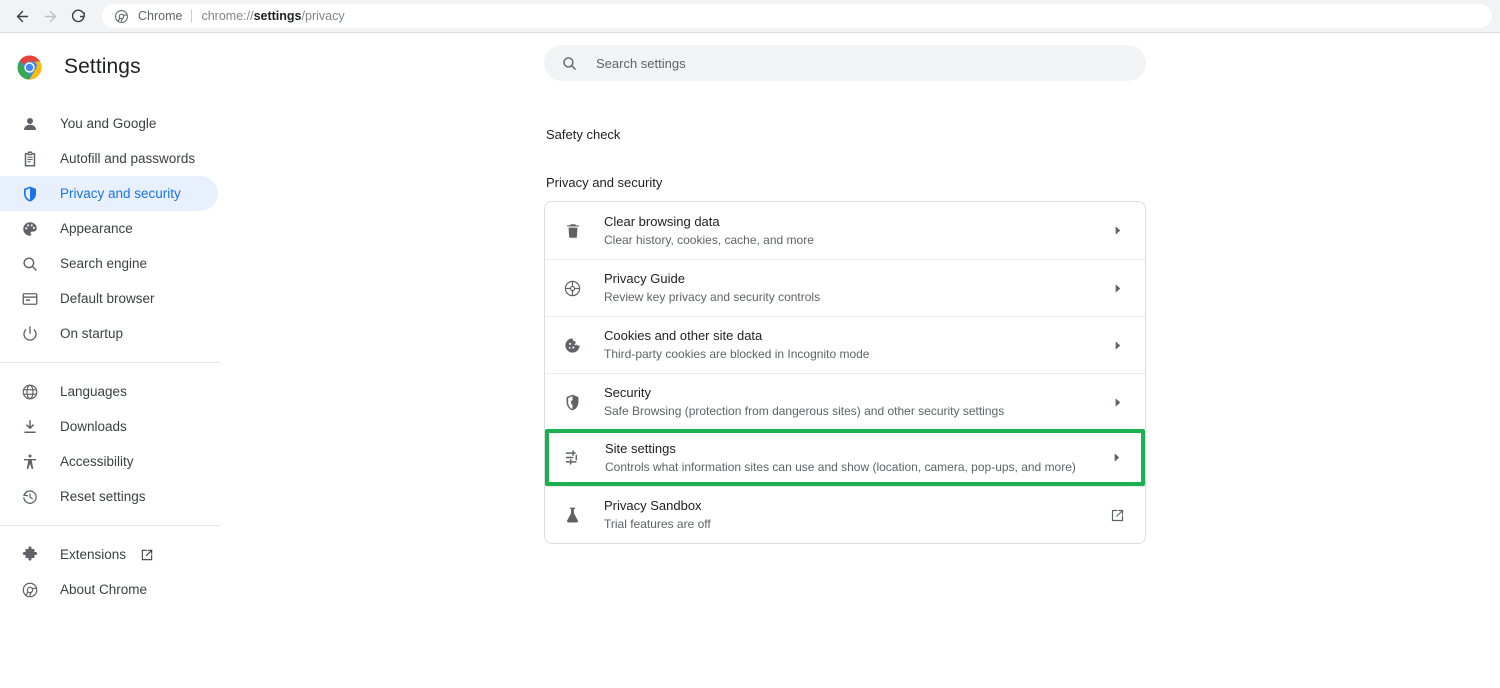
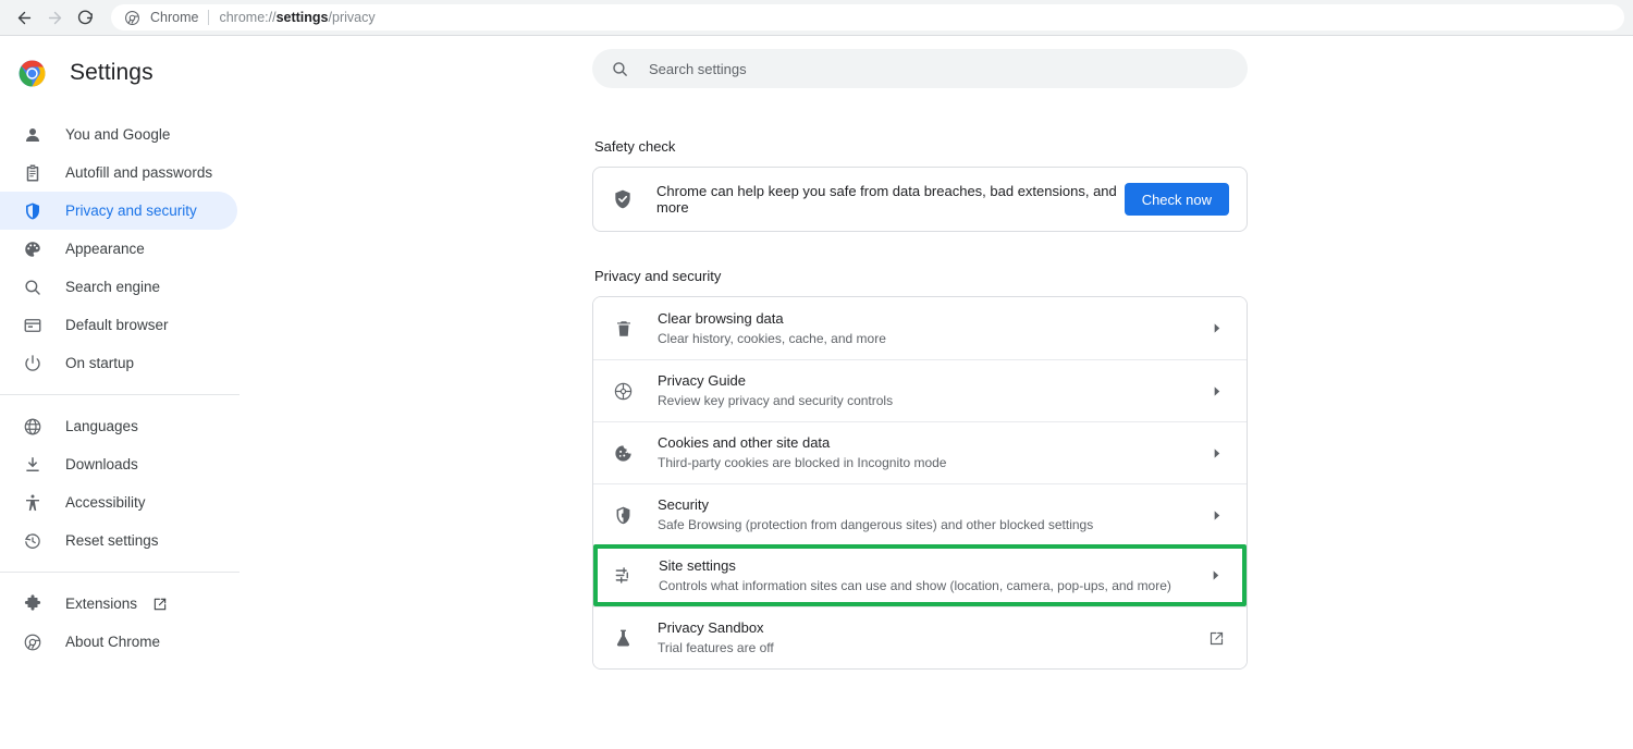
  Chrome
  chrome://settings/privacy
  Settings
  You and Google
  Autofill and passwords
  Privacy and security
  Appearance
  Search engine
  Default browser
  On startup
  Languages
  Downloads
  Accessibility
  Reset settings
  Extensions
  About Chrome
  Search settings
  Safety check
+ Chrome can help keep you safe from data breaches, bad extensions, and more
+ Check now
  Privacy and security
  Clear browsing data
  Clear history, cookies, cache, and more
  Privacy Guide
  Review key privacy and security controls
  Cookies and other site data
  Third-party cookies are blocked in Incognito mode
  Security
- Safe Browsing (protection from dangerous sites) and other security settings
+ Safe Browsing (protection from dangerous sites) and other blocked settings
  Site settings
  Controls what information sites can use and show (location, camera, pop-ups, and more)
  Privacy Sandbox
  Trial features are off
